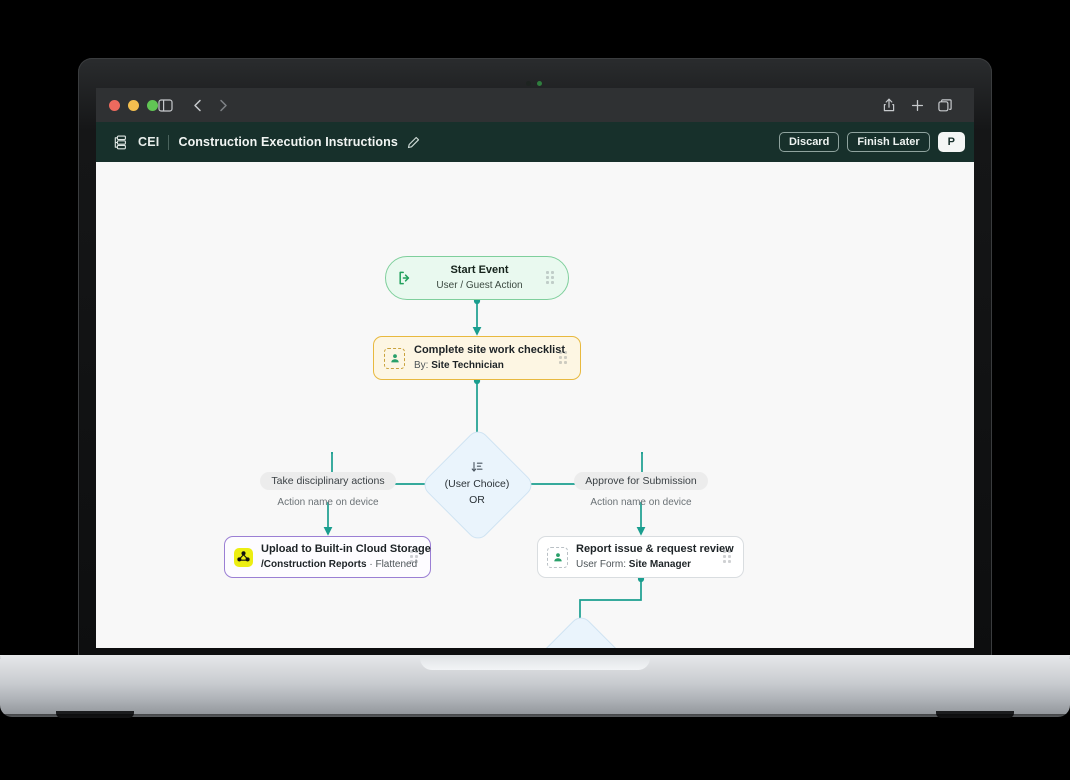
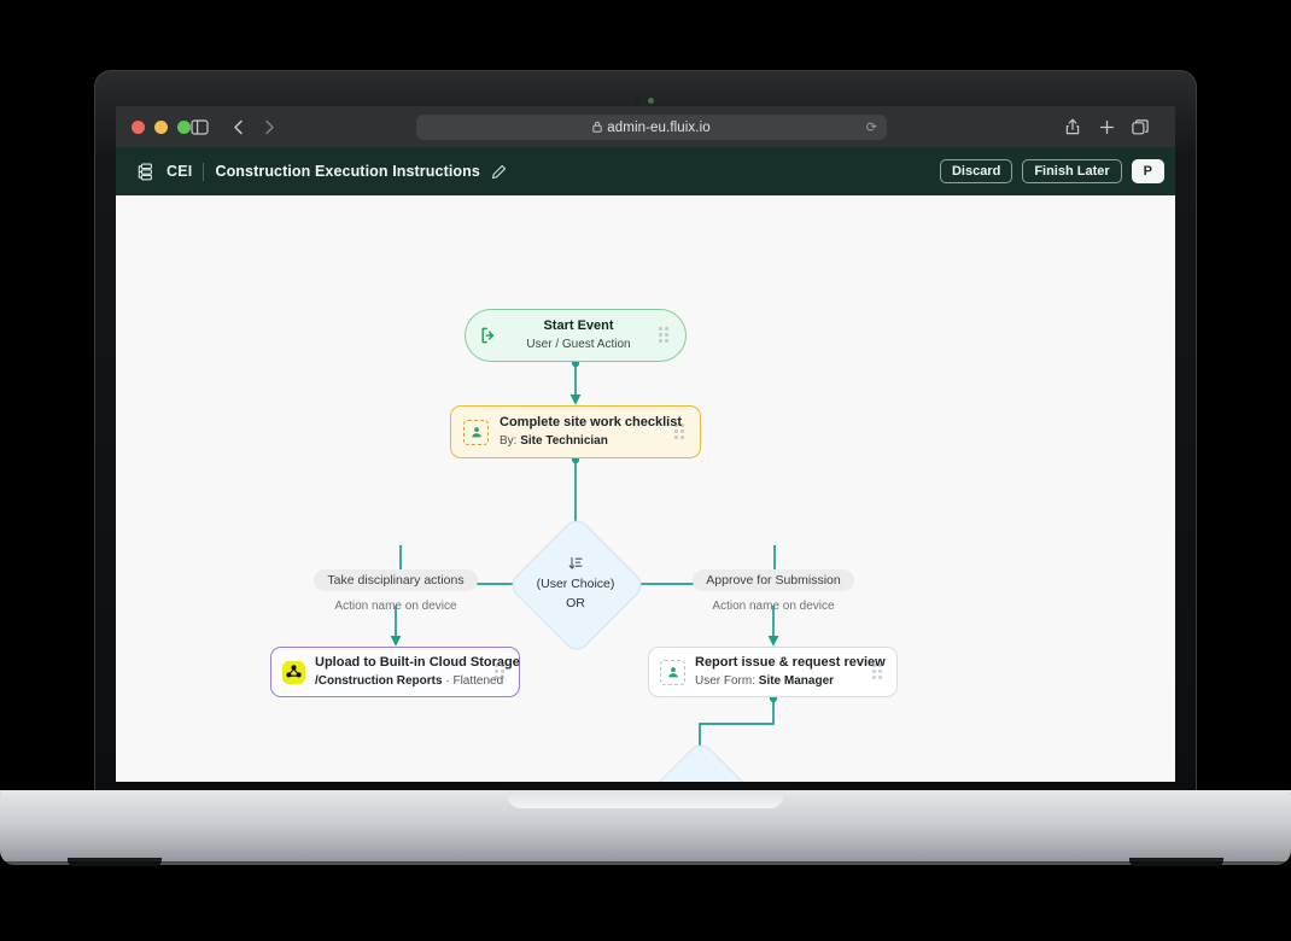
+ admin-eu.fluix.io
+ ⟳
  CEI
  Construction Execution Instructions
  Discard
  Finish Later
  P
  Start Event
  User / Guest Action
  Complete site work checkli
  By: Site Technician
  (User Choice)
  OR
  Take disciplinary actions
  Action name on device
  Approve for Submission
  Action name on device
  Upload to Built-in Cloud Stoge
  /Construction Reports · Flattened
  Report issue & request revi
  User Form: Site Manager
